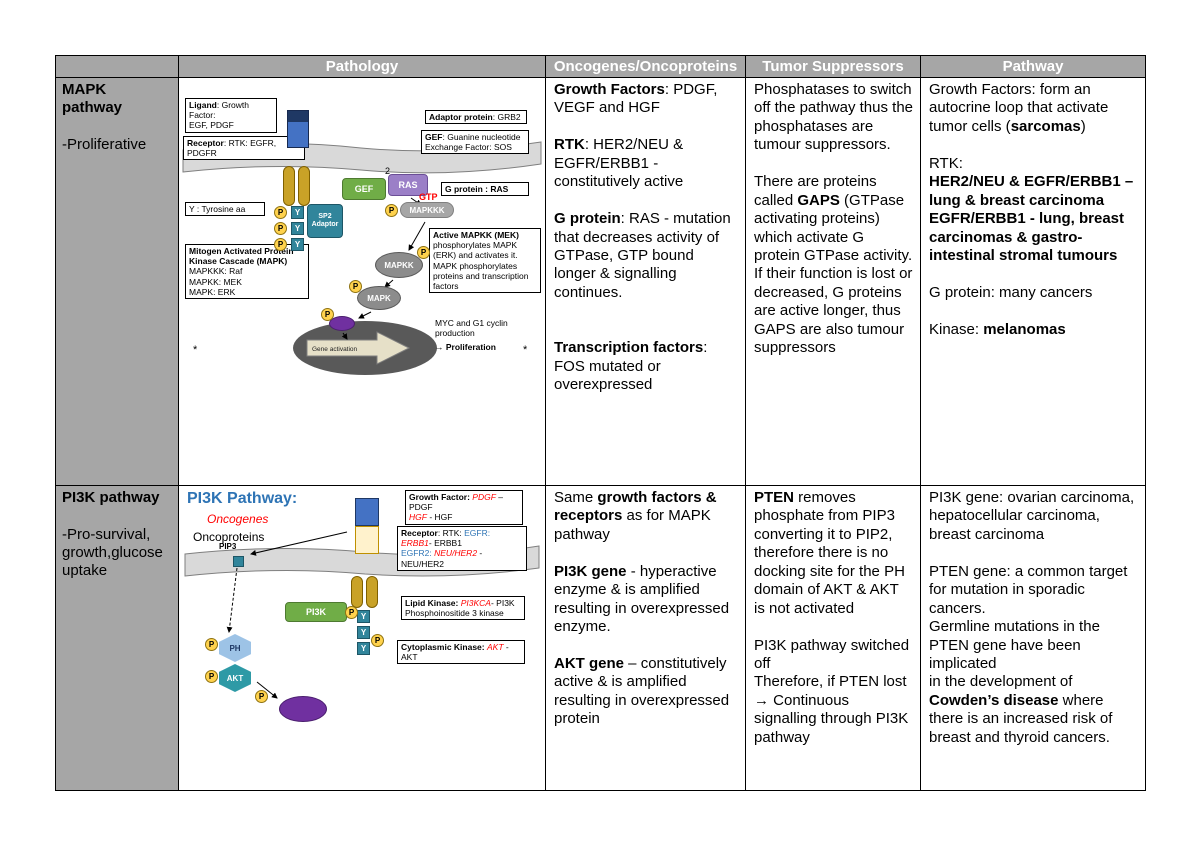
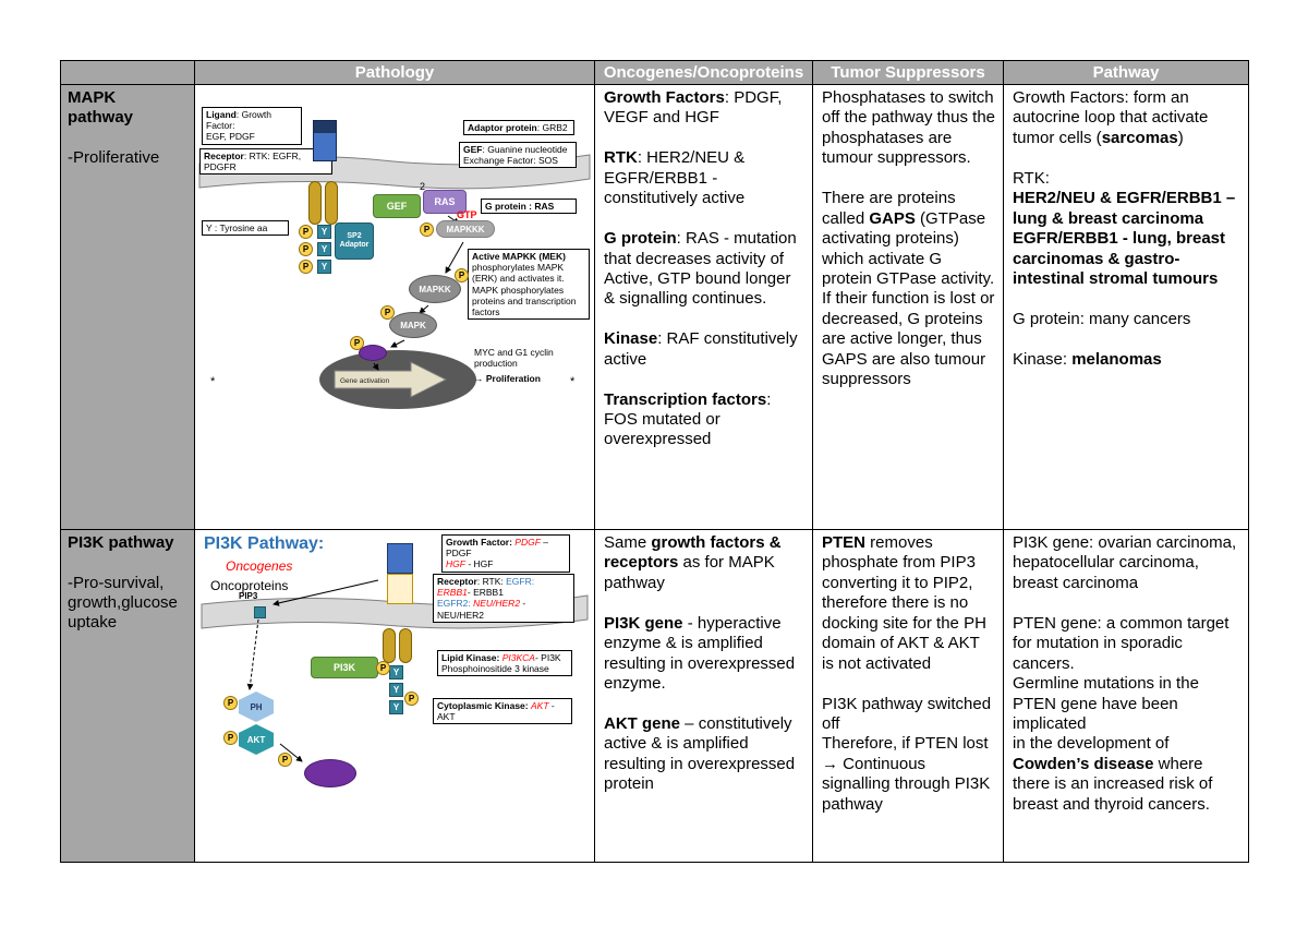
  Pathology
  Oncogenes/Oncoproteins
  Tumor Suppressors
  Pathway
  MAPK
  pathway
  -Proliferative
  Ligand: Growth Factor:
  EGF, PDGF
  Receptor: RTK: EGFR, PDGFR
  Adaptor protein: GRB2
  GEF: Guanine nucleotide
  Exchange Factor: SOS
  Y : Tyrosine aa
  G protein : RAS
- Mitogen Activated Protein
- Kinase Cascade (MAPK)
- MAPKKK: Raf
- MAPKK: MEK
- MAPK: ERK
  Active MAPKK (MEK)
  phosphorylates MAPK (ERK) and activates it. MAPK phosphorylates proteins and transcription factors
  2
  P
  P
  P
  Y
  Y
  Y
  GEF
  RAS
  GTP
  P
  MAPKKK
  P
  MAPKK
  P
  MAPK
  P
  MYC and G1 cyclin production
  → Proliferation
  *
  *
  Growth Factors: PDGF, VEGF and HGF
  RTK: HER2/NEU & EGFR/ERBB1 - constitutively active
- G protein: RAS - mutation that decreases activity of GTPase, GTP bound longer & signalling continues.
+ G protein: RAS - mutation that decreases activity of Active, GTP bound longer & signalling continues.
+ Kinase: RAF constitutively active
  Transcription factors: FOS mutated or overexpressed
  Phosphatases to switch off the pathway thus the phosphatases are tumour suppressors.
  There are proteins called GAPS (GTPase activating proteins) which activate G protein GTPase activity. If their function is lost or decreased, G proteins are active longer, thus GAPS are also tumour suppressors
  Growth Factors: form an autocrine loop that activate tumor cells (sarcomas)
  RTK:
  HER2/NEU & EGFR/ERBB1 – lung & breast carcinoma EGFR/ERBB1 - lung, breast carcinomas & gastro-intestinal stromal tumours
  G protein: many cancers
  Kinase: melanomas
  PI3K pathway
  -Pro-survival, growth,glucose uptake
  PI3K Pathway:
  Oncogenes
  Oncoproteins
  Growth Factor: PDGF – PDGF
  HGF - HGF
  Receptor: RTK: EGFR: ERBB1- ERBB1
  EGFR2: NEU/HER2 - NEU/HER2
  Lipid Kinase: PI3KCA- PI3K
  Phosphoinositide 3 kinase
  Cytoplasmic Kinase: AKT - AKT
  PIP3
  Y
  Y
  Y
  P
  P
  PI3K
  P
  PH
  P
  AKT
  P
  Same growth factors & receptors as for MAPK pathway
  PI3K gene - hyperactive enzyme & is amplified resulting in overexpressed enzyme.
  AKT gene – constitutively active & is amplified resulting in overexpressed protein
  PTEN removes phosphate from PIP3 converting it to PIP2, therefore there is no docking site for the PH domain of AKT & AKT is not activated
  PI3K pathway switched off
  Therefore, if PTEN lost
  → Continuous signalling through PI3K pathway
  PI3K gene: ovarian carcinoma, hepatocellular carcinoma, breast carcinoma
  PTEN gene: a common target for mutation in sporadic cancers.
  Germline mutations in the PTEN gene have been implicated
  in the development of Cowden’s disease where there is an increased risk of breast and thyroid cancers.
